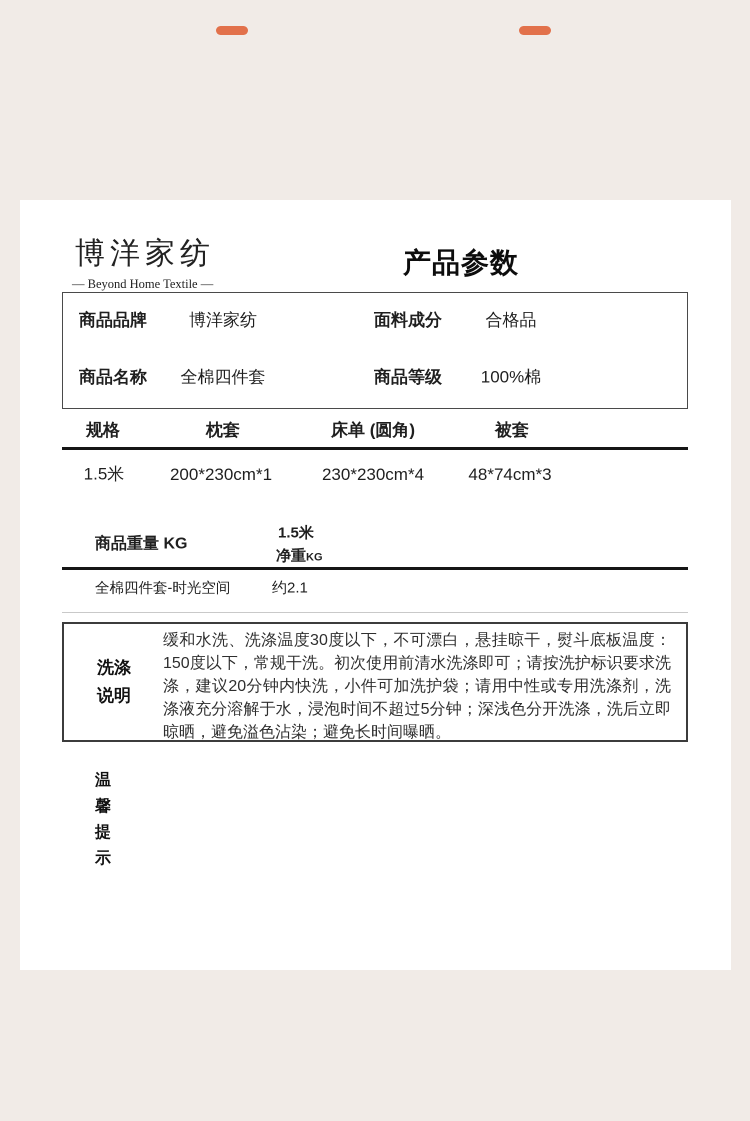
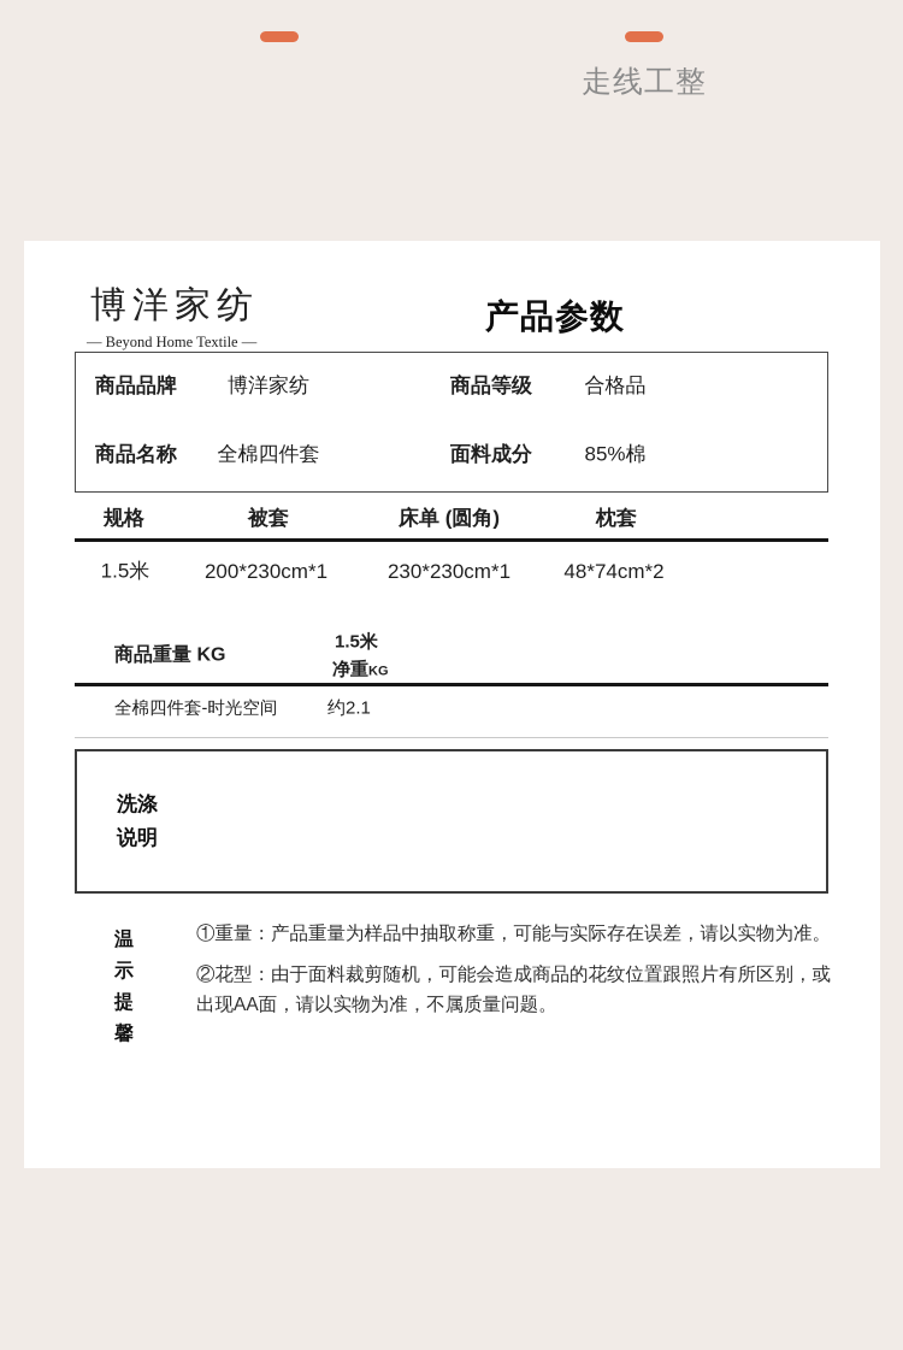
+ 走线工整
  博洋家纺
  — Beyond Home Textile —
  产品参数
  商品品牌
  博洋家纺
- 面料成分
+ 商品等级
  合格品
  商品名称
  全棉四件套
- 商品等级
+ 面料成分
- 100%棉
+ 85%棉
  规格
- 枕套
+ 被套
  床单 (圆角)
- 被套
+ 枕套
  1.5米
  200*230cm*1
- 230*230cm*4
+ 230*230cm*1
- 48*74cm*3
+ 48*74cm*2
  商品重量 KG
  1.5米
  净重KG
  全棉四件套-时光空间
  约2.1
  洗涤
  说明
- 缓和水洗、洗涤温度30度以下，不可漂白，悬挂晾干，熨斗底板温度：150度以下，常规干洗。初次使用前清水洗涤即可；请按洗护标识要求洗涤，建议20分钟内快洗，小件可加洗护袋；请用中性或专用洗涤剂，洗涤液充分溶解于水，浸泡时间不超过5分钟；深浅色分开洗涤，洗后立即晾晒，避免溢色沾染；避免长时间曝晒。
  温
- 馨
+ 示
  提
- 示
+ 馨
+ ①重量：产品重量为样品中抽取称重，可能与实际存在误差，请以实物为准。
+ ②花型：由于面料裁剪随机，可能会造成商品的花纹位置跟照片有所区别，或出现AA面，请以实物为准，不属质量问题。
